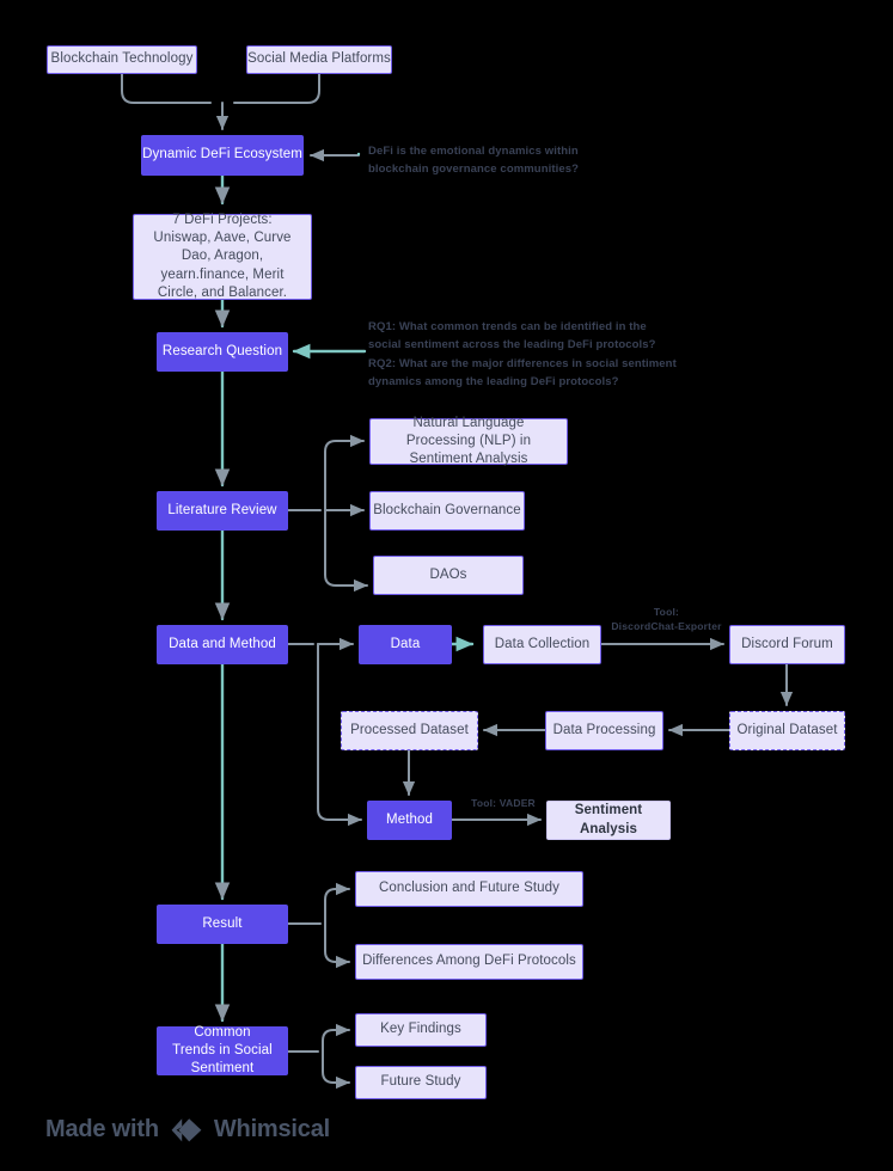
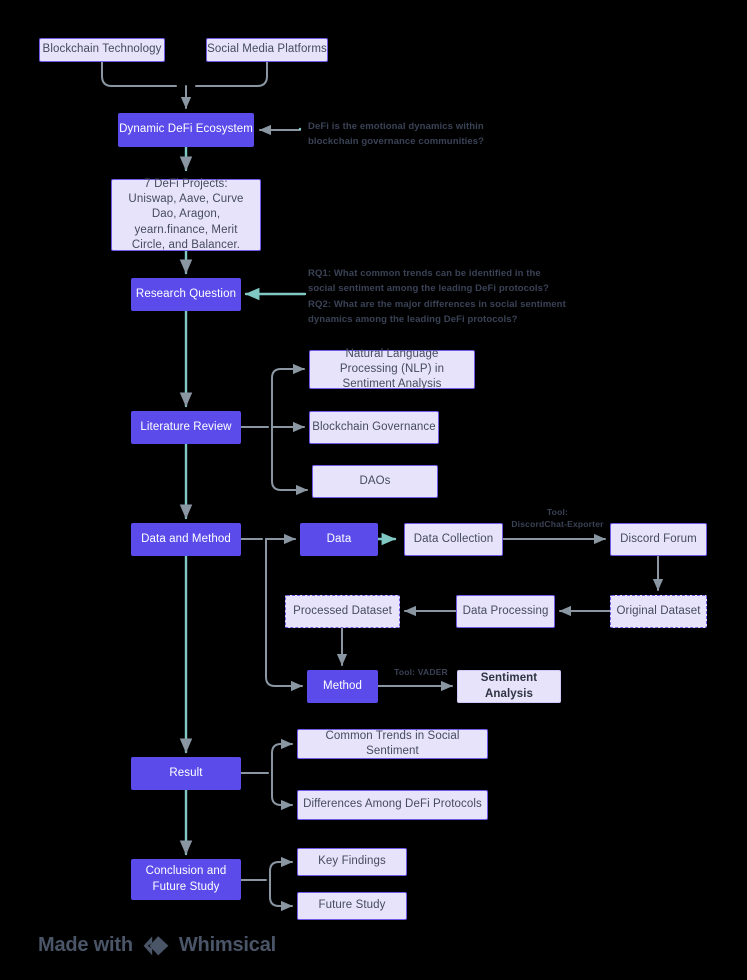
  Blockchain Technology
  Social Media Platforms
  Dynamic DeFi Ecosystem
  7 DeFi Projects: Uniswap, Aave, Curve Dao, Aragon, yearn.finance, Merit Circle, and Balancer.
  Research Question
  Literature Review
  Natural Language Processing (NLP) in Sentiment Analysis
  Blockchain Governance
  DAOs
  Data and Method
  Data
  Data Collection
  Discord Forum
  Original Dataset
  Data Processing
  Processed Dataset
  Method
  Sentiment Analysis
  Result
- Conclusion and Future Study
+ Common Trends in Social Sentiment
  Differences Among DeFi Protocols
- Common Trends in Social Sentiment
+ Conclusion and Future Study
  Key Findings
  Future Study
  DeFi is the emotional dynamics within
  blockchain governance communities?
  RQ1: What common trends can be identified in the
- social sentiment across the leading DeFi protocols?
+ social sentiment among the leading DeFi protocols?
  RQ2: What are the major differences in social sentiment
  dynamics among the leading DeFi protocols?
  Tool:
  DiscordChat-Exporter
  Tool: VADER
  Made with
  Whimsical
